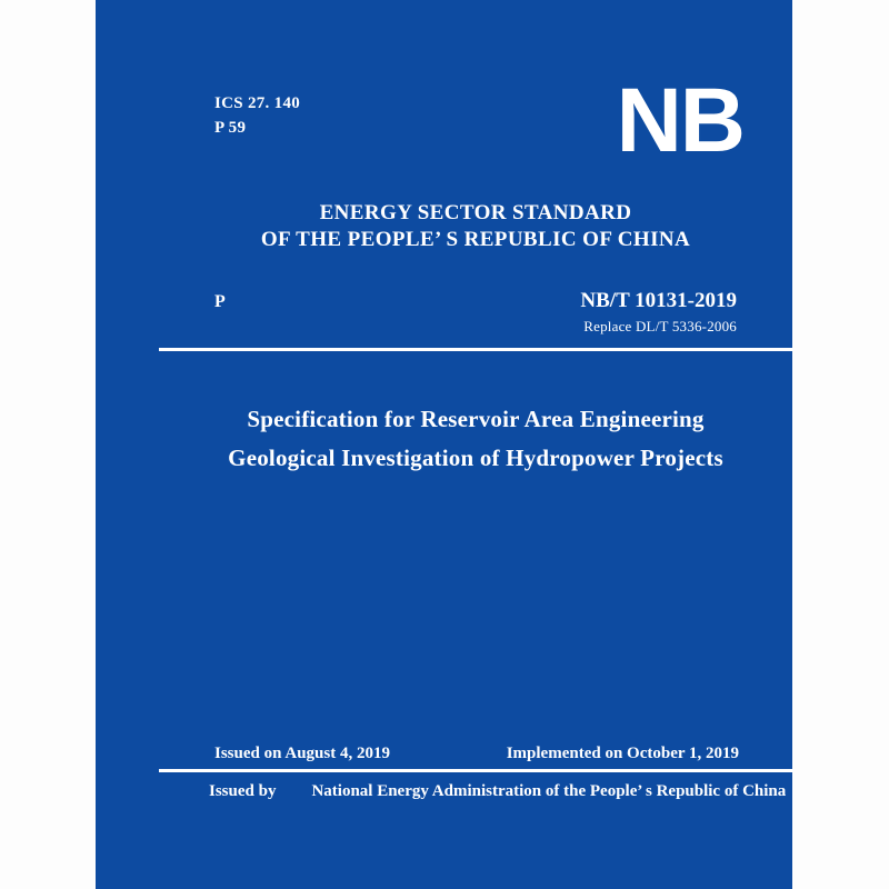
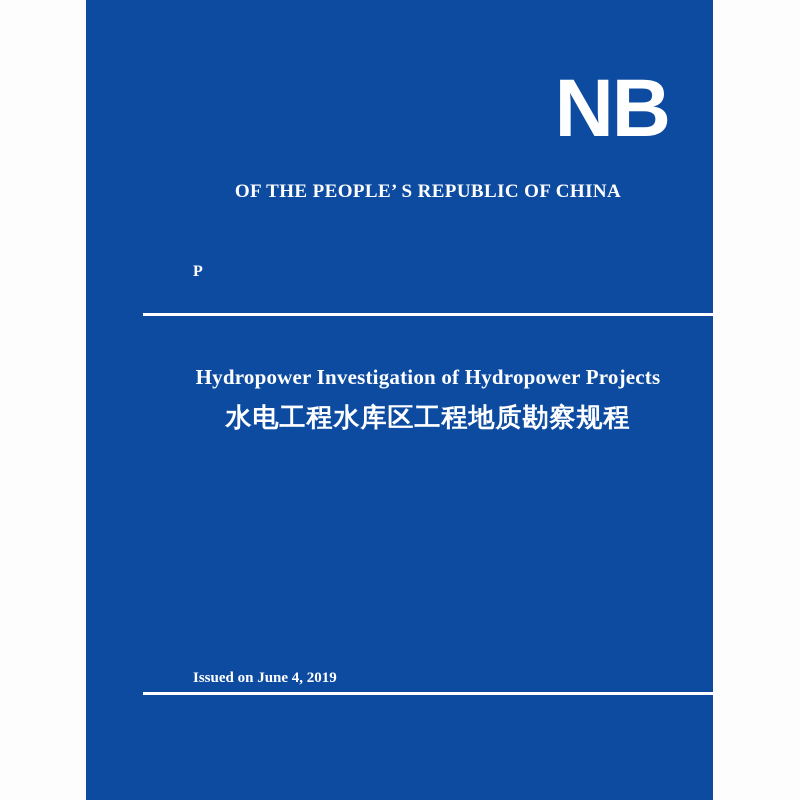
- ICS 27. 140
- P 59
  NB
- ENERGY SECTOR STANDARD
  OF THE PEOPLE’ S REPUBLIC OF CHINA
  P
- NB/T 10131-2019
- Replace DL/T 5336-2006
- Specification for Reservoir Area Engineering
- Geological Investigation of Hydropower Projects
+ Hydropower Investigation of Hydropower Projects
+ 水电工程水库区工程地质勘察规程
- Issued on August 4, 2019
+ Issued on June 4, 2019
- Implemented on October 1, 2019
- Issued by National Energy Administration of the People’ s Republic of China
